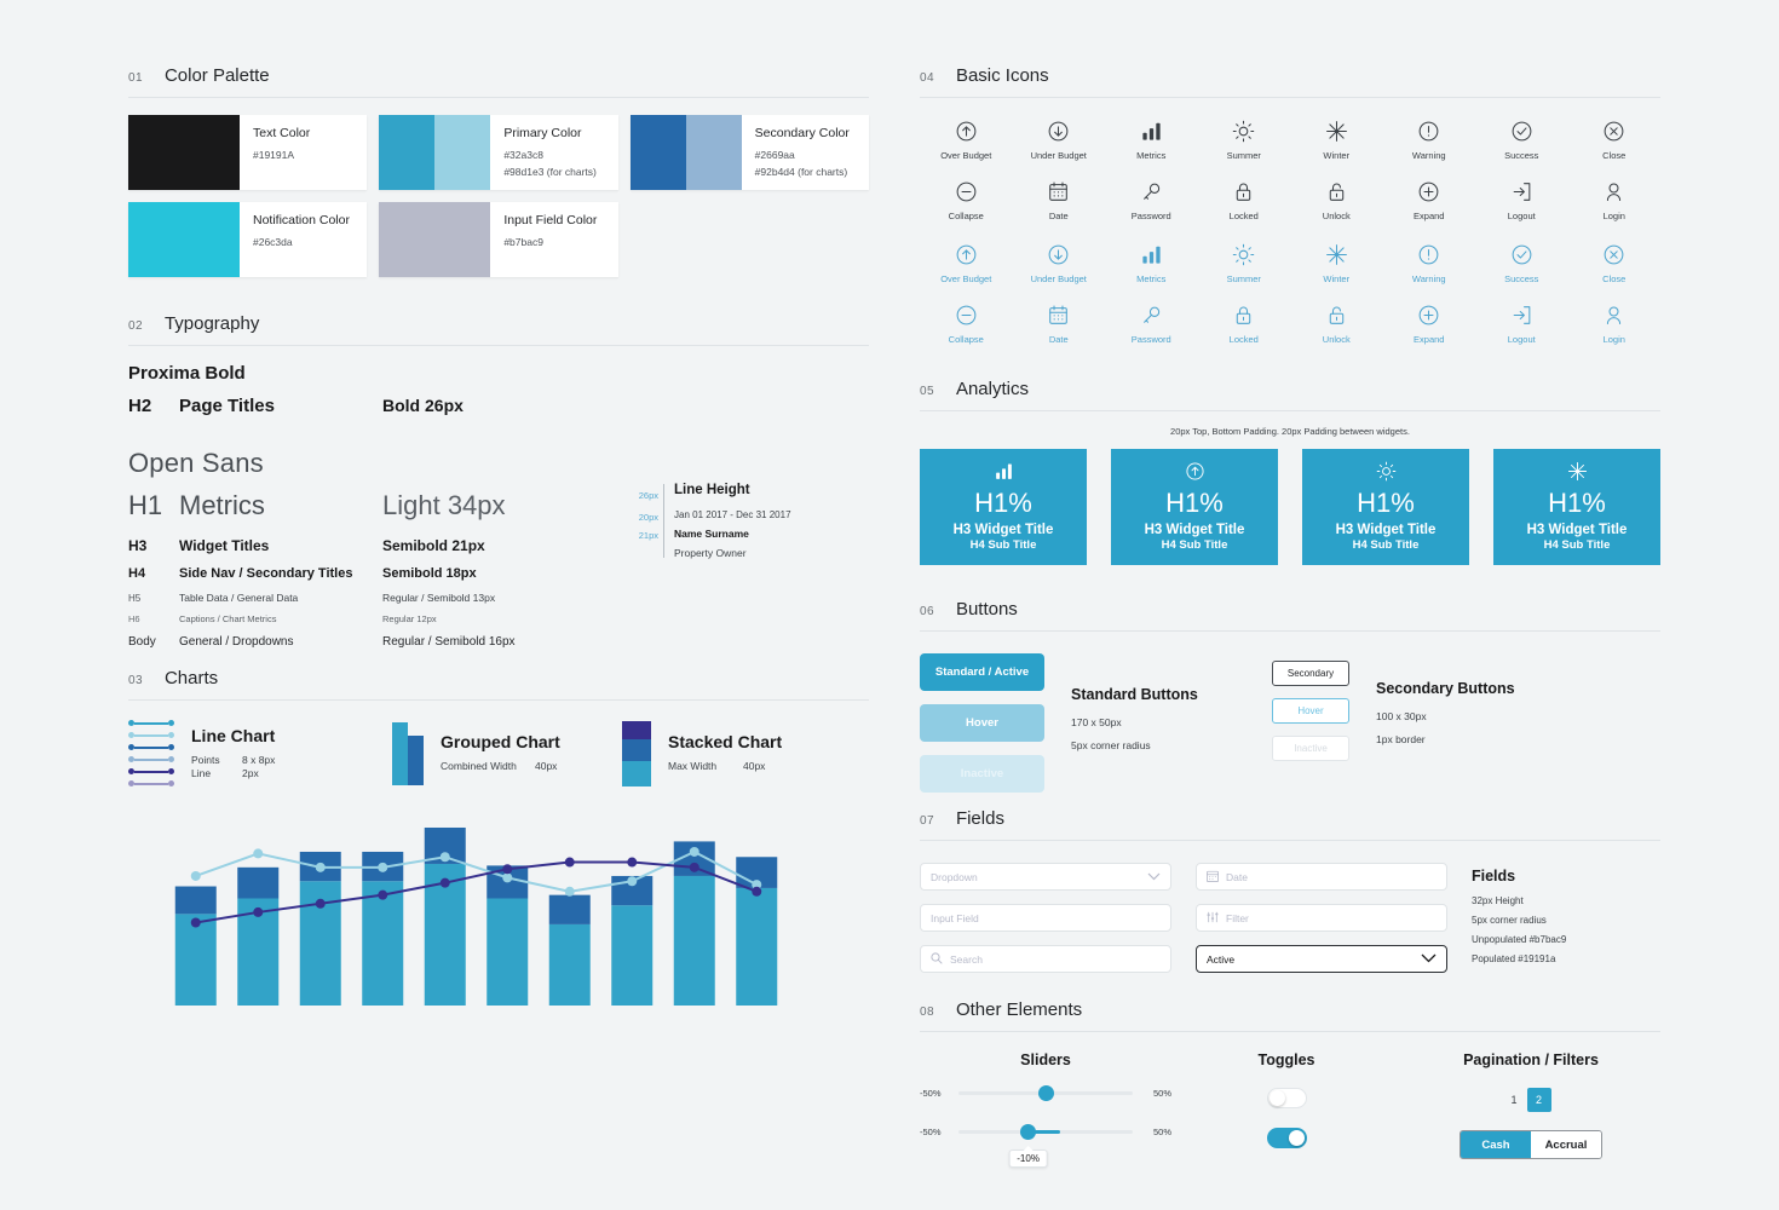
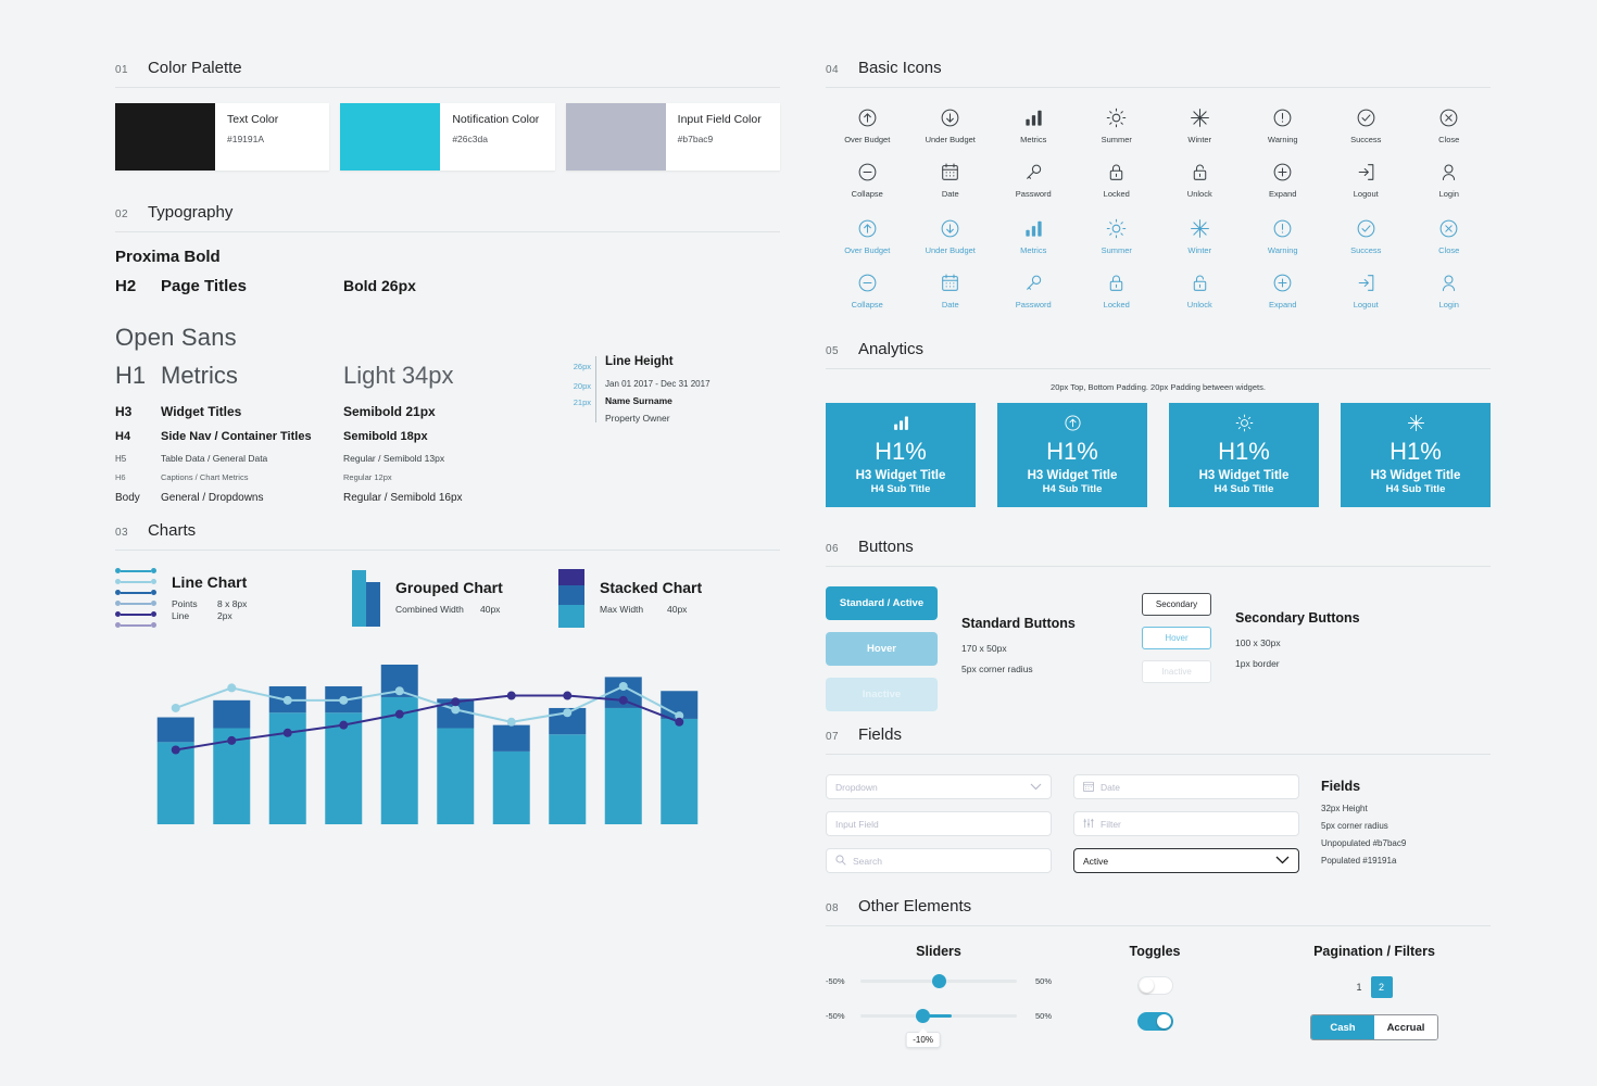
  01
  Color Palette
  Text Color
  #19191A
- Primary Color
- #32a3c8
- #98d1e3 (for charts)
- Secondary Color
- #2669aa
- #92b4d4 (for charts)
  Notification Color
  #26c3da
  Input Field Color
  #b7bac9
  02
  Typography
  Proxima Bold
  H2
  Page Titles
  Bold 26px
  Open Sans
  H1
  Metrics
  Light 34px
  H3
  Widget Titles
  Semibold 21px
  H4
- Side Nav / Secondary Titles
+ Side Nav / Container Titles
  Semibold 18px
  H5
  Table Data / General Data
  Regular / Semibold 13px
  H6
  Captions / Chart Metrics
  Regular 12px
  Body
  General / Dropdowns
  Regular / Semibold 16px
  26px
  Line Height
  20px
  Jan 01 2017 - Dec 31 2017
  21px
  Name Surname
  Property Owner
  03
  Charts
  Line Chart
  Points
  8 x 8px
  Line
  2px
  Grouped Chart
  Combined Width
  40px
  Stacked Chart
  Max Width
  40px
  04
  Basic Icons
  Over Budget
  Under Budget
  Metrics
  Summer
  Winter
  Warning
  Success
  Close
  Collapse
  Date
  Password
  Locked
  Unlock
  Expand
  Logout
  Login
  Over Budget
  Under Budget
  Metrics
  Summer
  Winter
  Warning
  Success
  Close
  Collapse
  Date
  Password
  Locked
  Unlock
  Expand
  Logout
  Login
  05
  Analytics
  20px Top, Bottom Padding. 20px Padding between widgets.
  H1%
  H3 Widget Title
  H4 Sub Title
  H1%
  H3 Widget Title
  H4 Sub Title
  H1%
  H3 Widget Title
  H4 Sub Title
  H1%
  H3 Widget Title
  H4 Sub Title
  06
  Buttons
  Standard / Active
  Hover
  Inactive
  Standard Buttons
  170 x 50px
  5px corner radius
  Secondary
  Hover
  Inactive
  Secondary Buttons
  100 x 30px
  1px border
  07
  Fields
  Dropdown
  Input Field
  Search
  Date
  Filter
  Active
  Fields
  32px Height
  5px corner radius
  Unpopulated #b7bac9
  Populated #19191a
  08
  Other Elements
  Sliders
  -50%
  50%
  -50%
  -10%
  50%
  Toggles
  Pagination / Filters
  1
  2
  Cash
  Accrual
